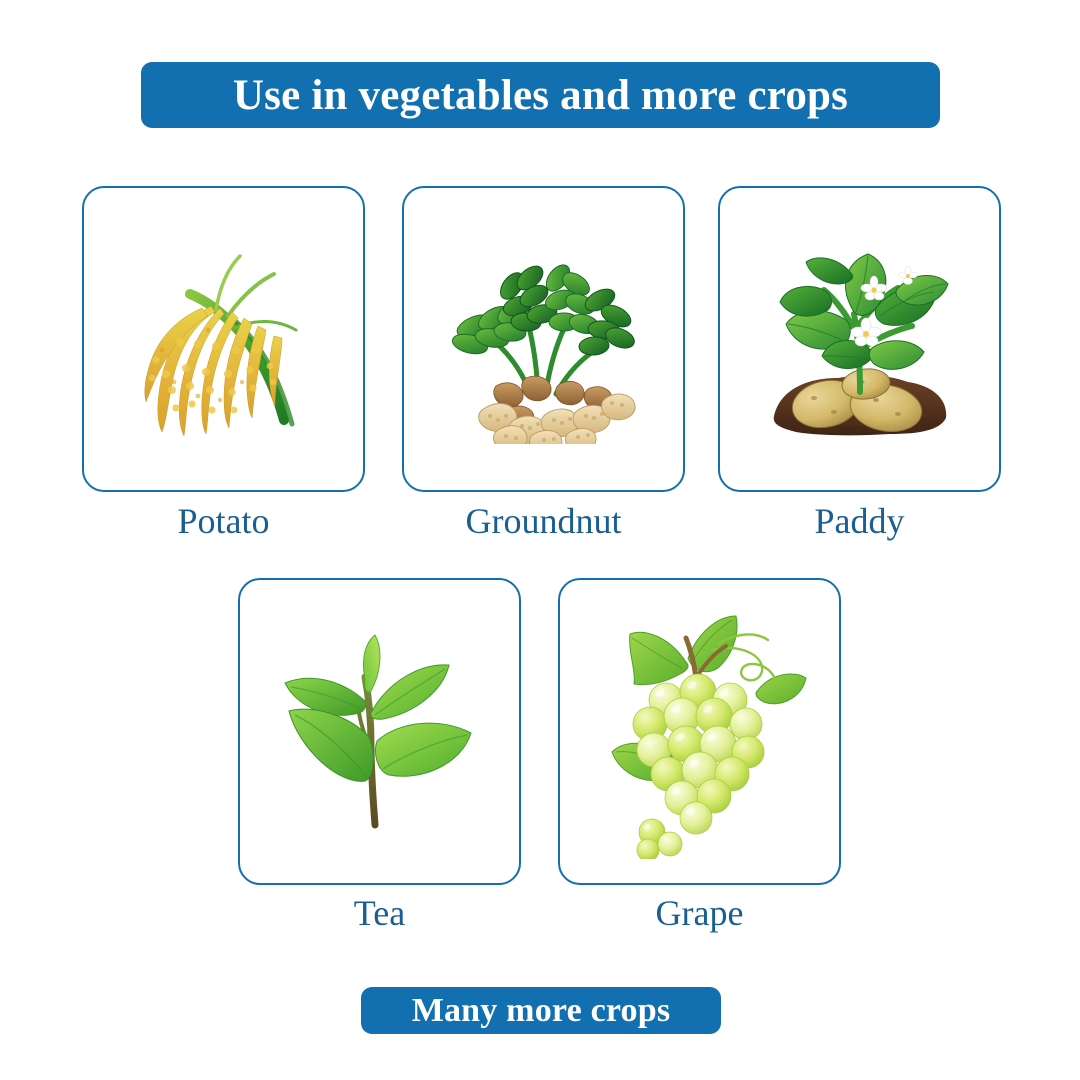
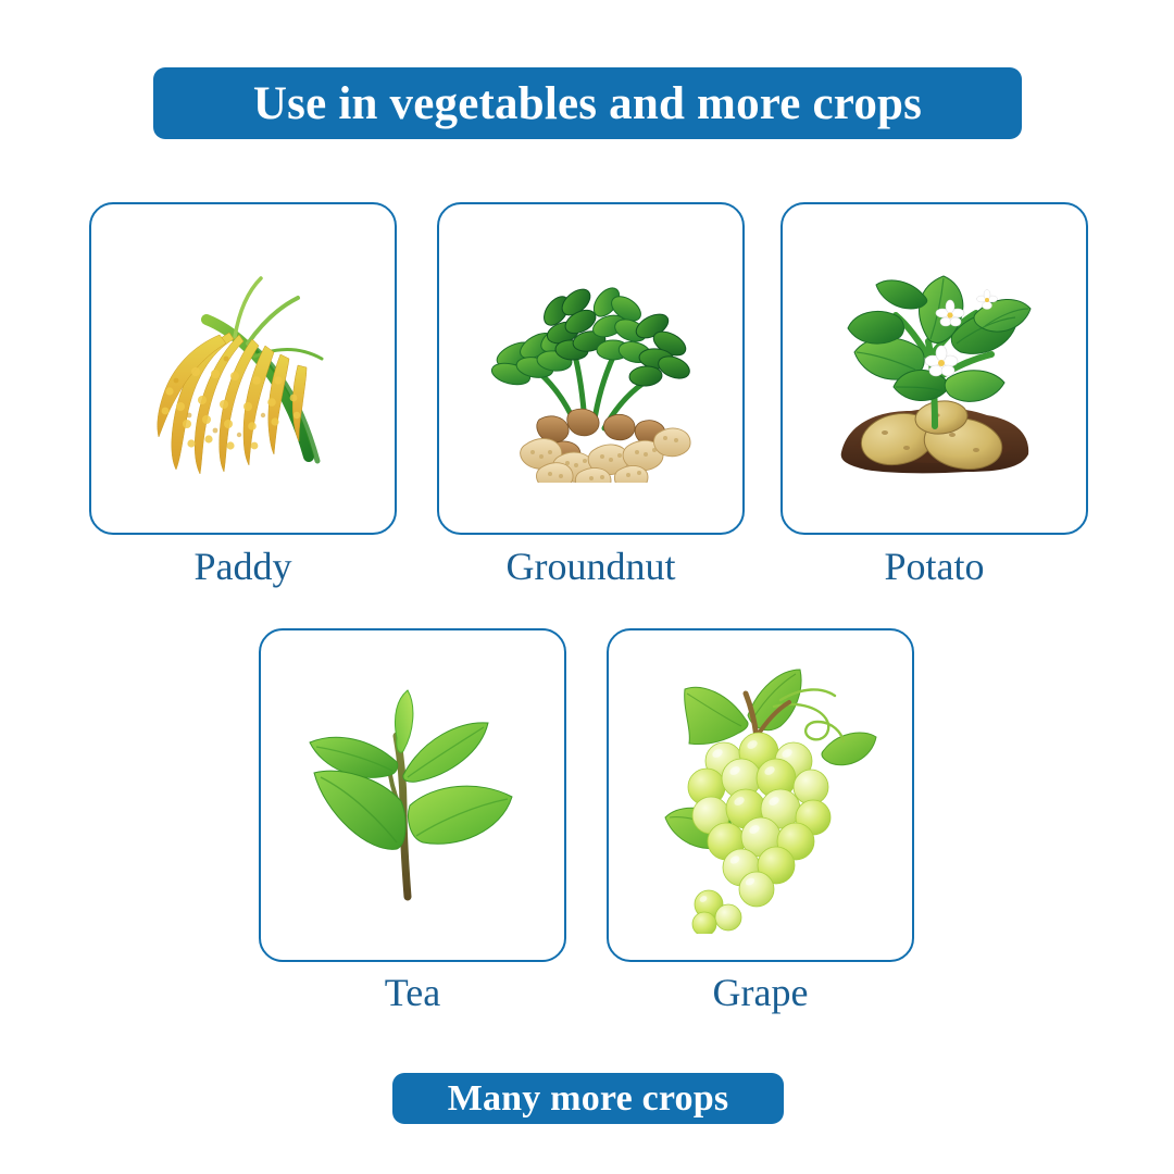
  Use in vegetables and more crops
- Potato
+ Paddy
  Groundnut
- Paddy
+ Potato
  Tea
  Grape
  Many more crops
